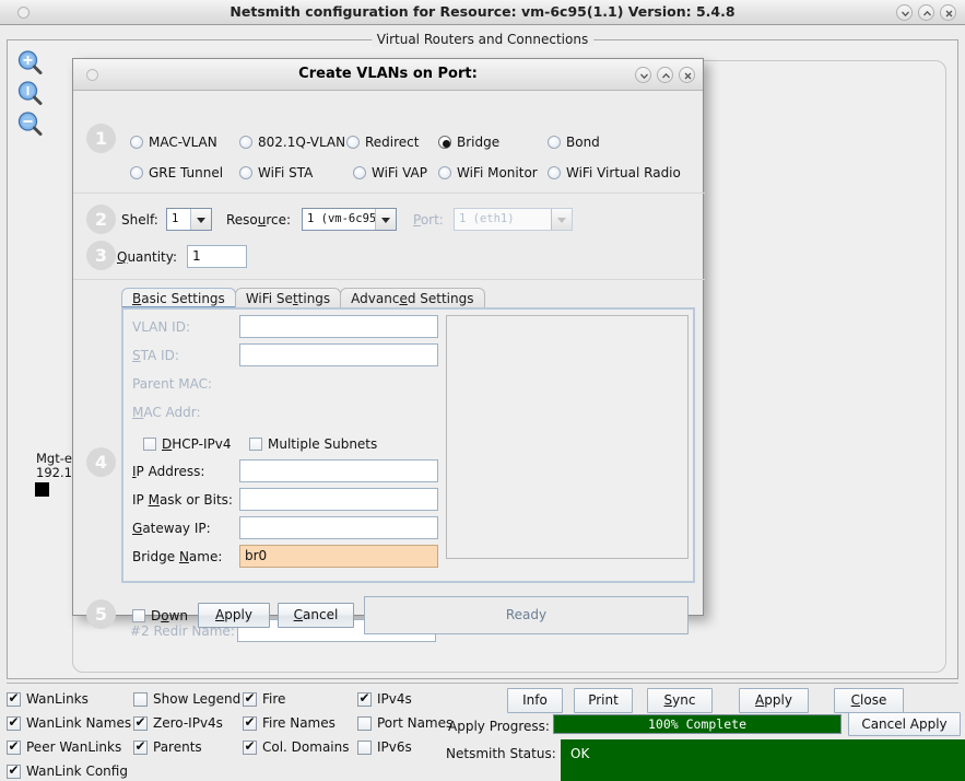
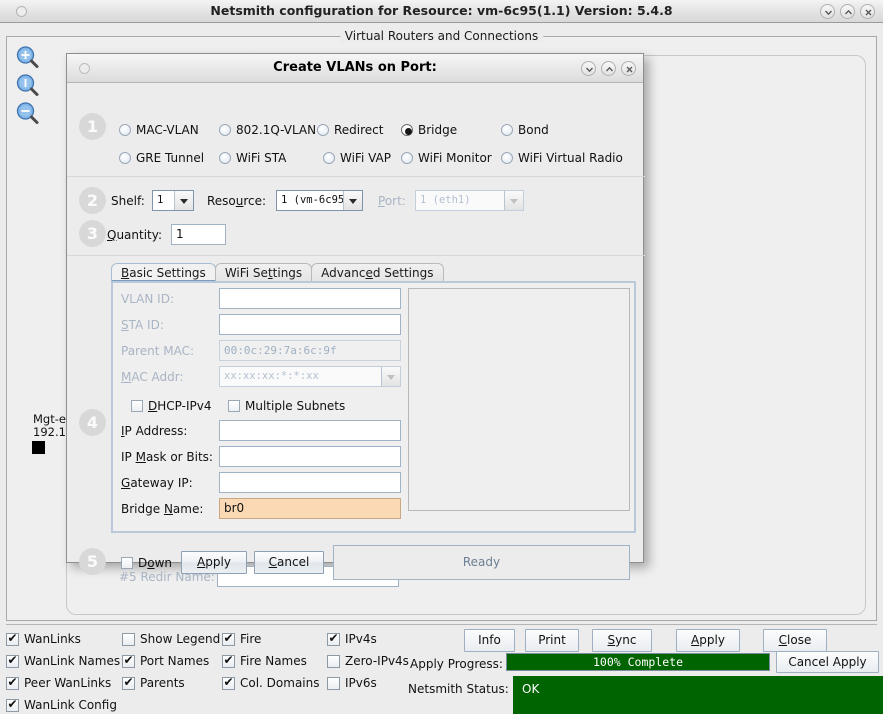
  Netsmith configuration for Resource: vm-6c95(1.1) Version: 5.4.8
  Virtual Routers and Connections
  Mgt-e
  192.1
  Create VLANs on Port:
  1
  MAC-VLAN
  802.1Q-VLAN
  Redirect
  Bridge
  Bond
  GRE Tunnel
  WiFi STA
  WiFi VAP
  WiFi Monitor
  WiFi Virtual Radio
  2
  Shelf:
  1
  Resource:
  1 (vm-6c95
  Port:
  1 (eth1)
  3
  Quantity:
  1
  4
  Basic Settings
  WiFi Settings
  Advanced Settings
  VLAN ID:
  STA ID:
  Parent MAC:
+ 00:0c:29:7a:6c:9f
  MAC Addr:
+ xx:xx:xx:*:*:xx
  DHCP-IPv4
  Multiple Subnets
  IP Address:
  IP Mask or Bits:
  Gateway IP:
  Bridge Name:
  br0
- #2 Redir Name:
+ #5 Redir Name:
  5
  Down
  Apply
  Cancel
  Ready
  WanLinks
  Show Legend
  Fire
  IPv4s
  WanLink Names
- Zero-IPv4s
+ Port Names
  Fire Names
- Port Names
+ Zero-IPv4s
  Peer WanLinks
  Parents
  Col. Domains
  IPv6s
  WanLink Config
  Info
  Print
  Sync
  Apply
  Close
  Apply Progress:
  100% Complete
  Cancel Apply
  Netsmith Status:
  OK
